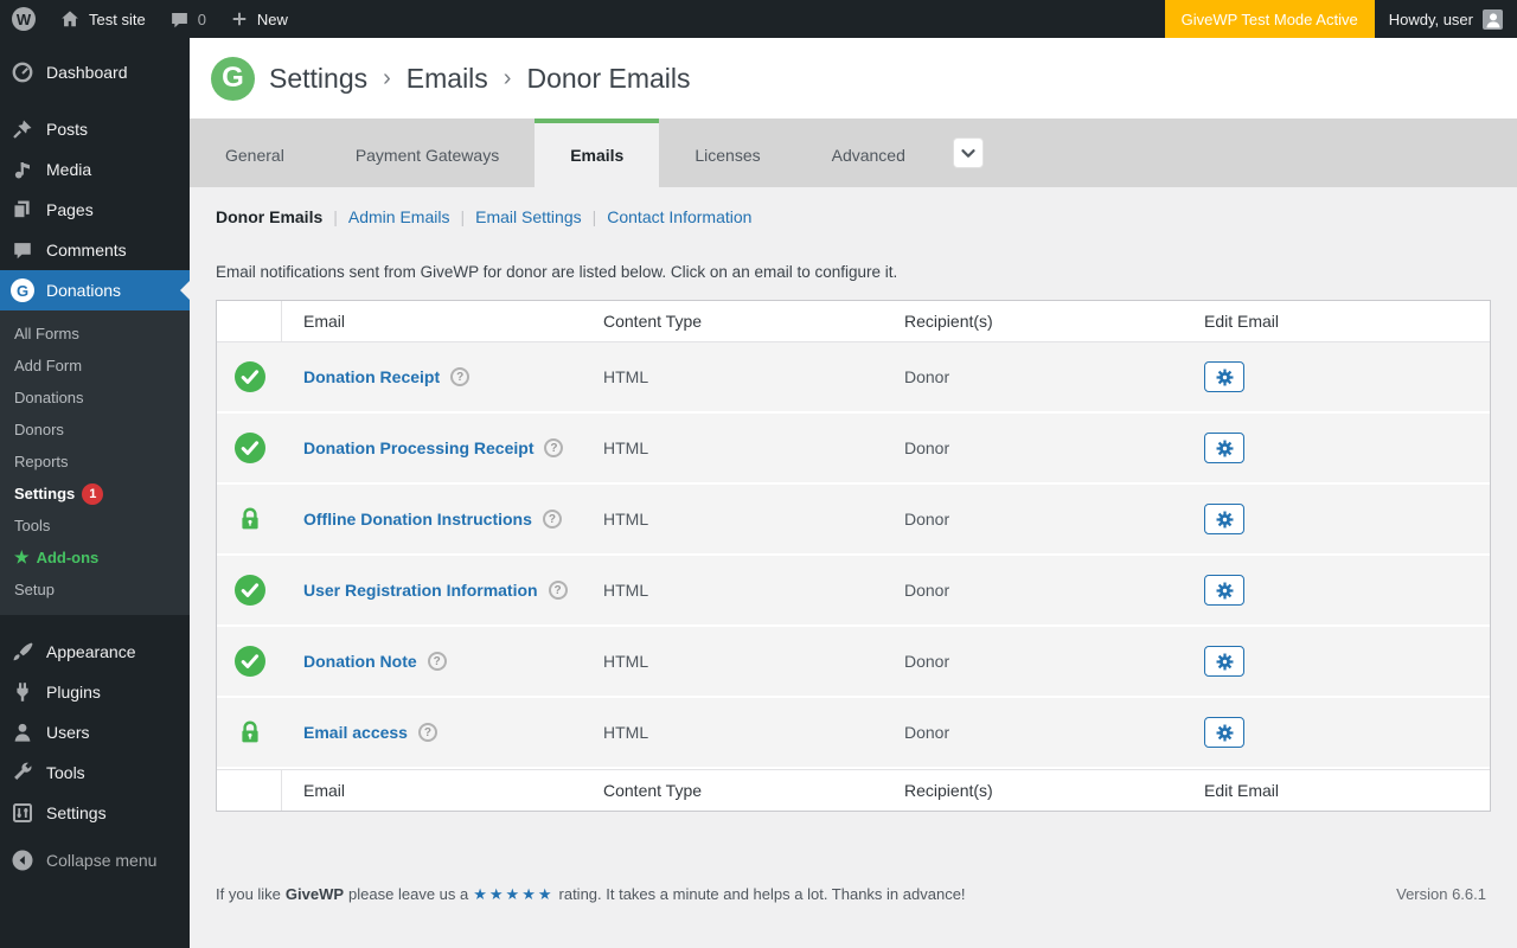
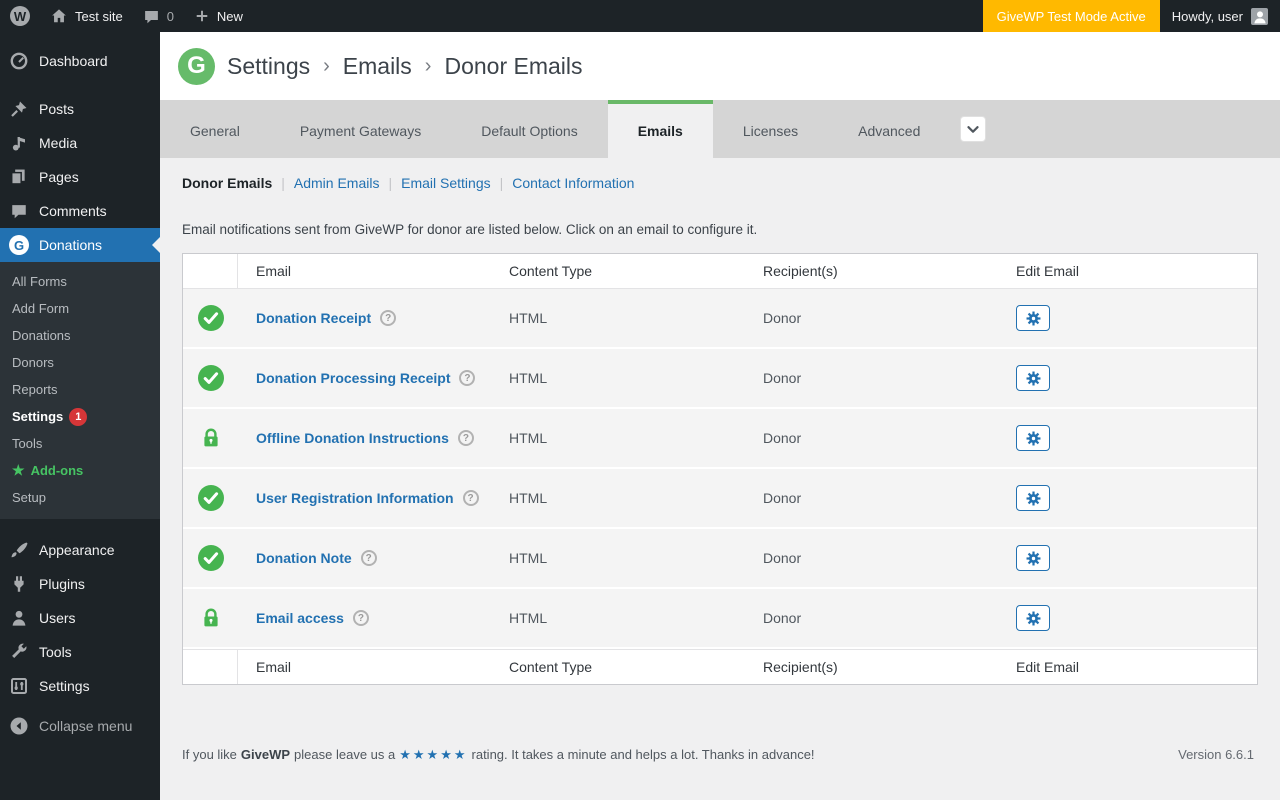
  W
  Test site
  0
  New
  GiveWP Test Mode Active
  Howdy, user
  Dashboard
  Posts
  Media
  Pages
  Comments
  G
  Donations
  All Forms
  Add Form
  Donations
  Donors
  Reports
  Settings
  1
  Tools
  ★
  Add-ons
  Setup
  Appearance
  Plugins
  Users
  Tools
  Settings
  Collapse menu
  G
  Settings
  ›
  Emails
  ›
  Donor Emails
  General
  Payment Gateways
+ Default Options
  Emails
  Licenses
  Advanced
  Donor Emails
  |
  Admin Emails
  |
  Email Settings
  |
  Contact Information
  Email notifications sent from GiveWP for donor are listed below. Click on an email to configure it.
  Email
  Content Type
  Recipient(s)
  Edit Email
  Donation Receipt
  ?
  HTML
  Donor
  Donation Processing Receipt
  ?
  HTML
  Donor
  Offline Donation Instructions
  ?
  HTML
  Donor
  User Registration Information
  ?
  HTML
  Donor
  Donation Note
  ?
  HTML
  Donor
  Email access
  ?
  HTML
  Donor
  Email
  Content Type
  Recipient(s)
  Edit Email
  If you like
  GiveWP
  please leave us a
  ★★★★★
  rating. It takes a minute and helps a lot. Thanks in advance!
  Version 6.6.1
